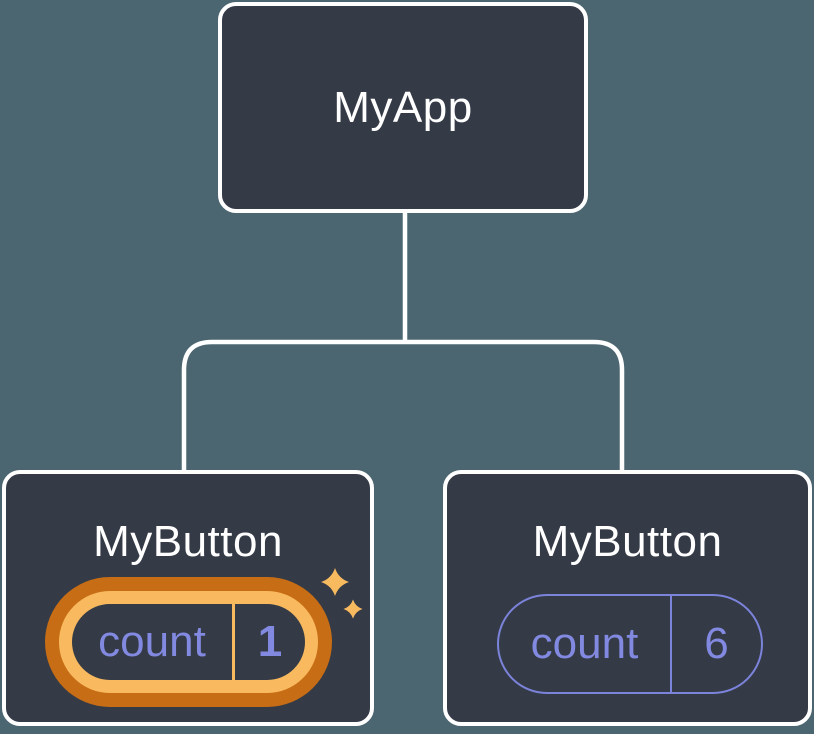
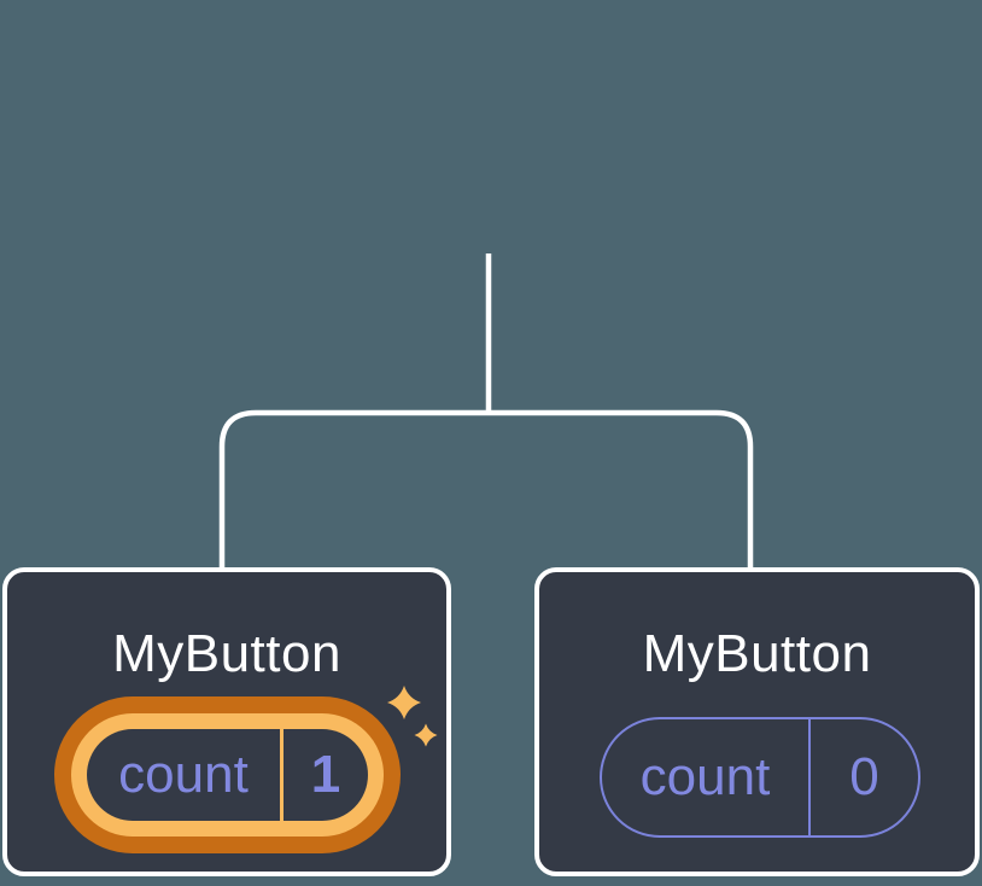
- MyApp
  MyButton
  count
  1
  MyButton
  count
- 6
+ 0
